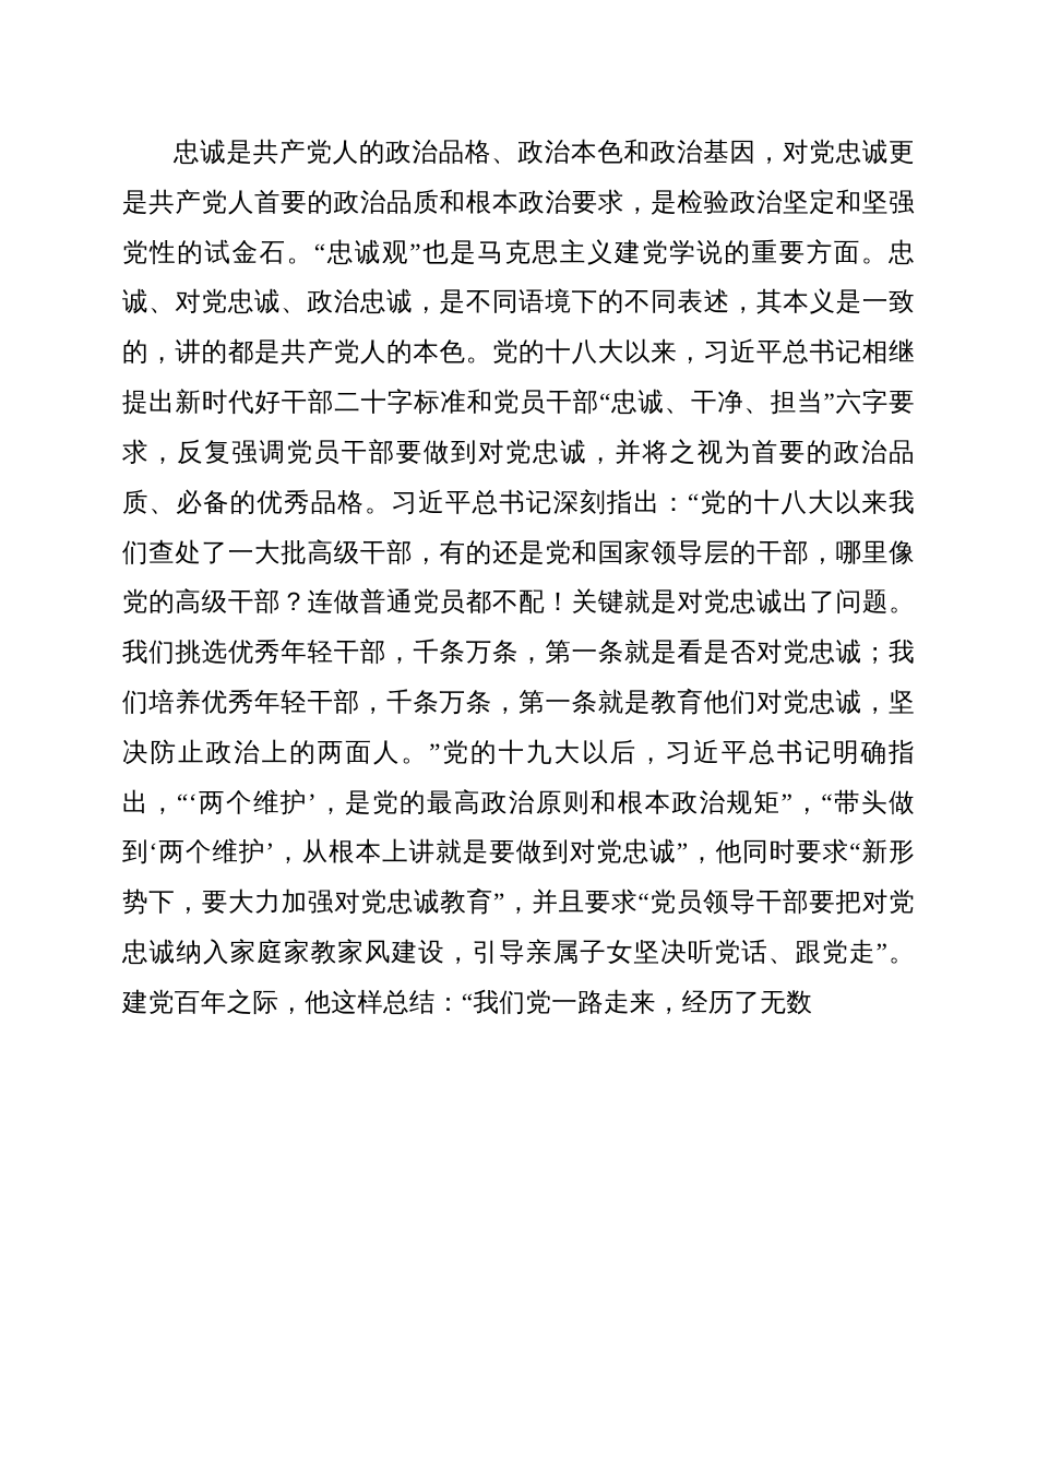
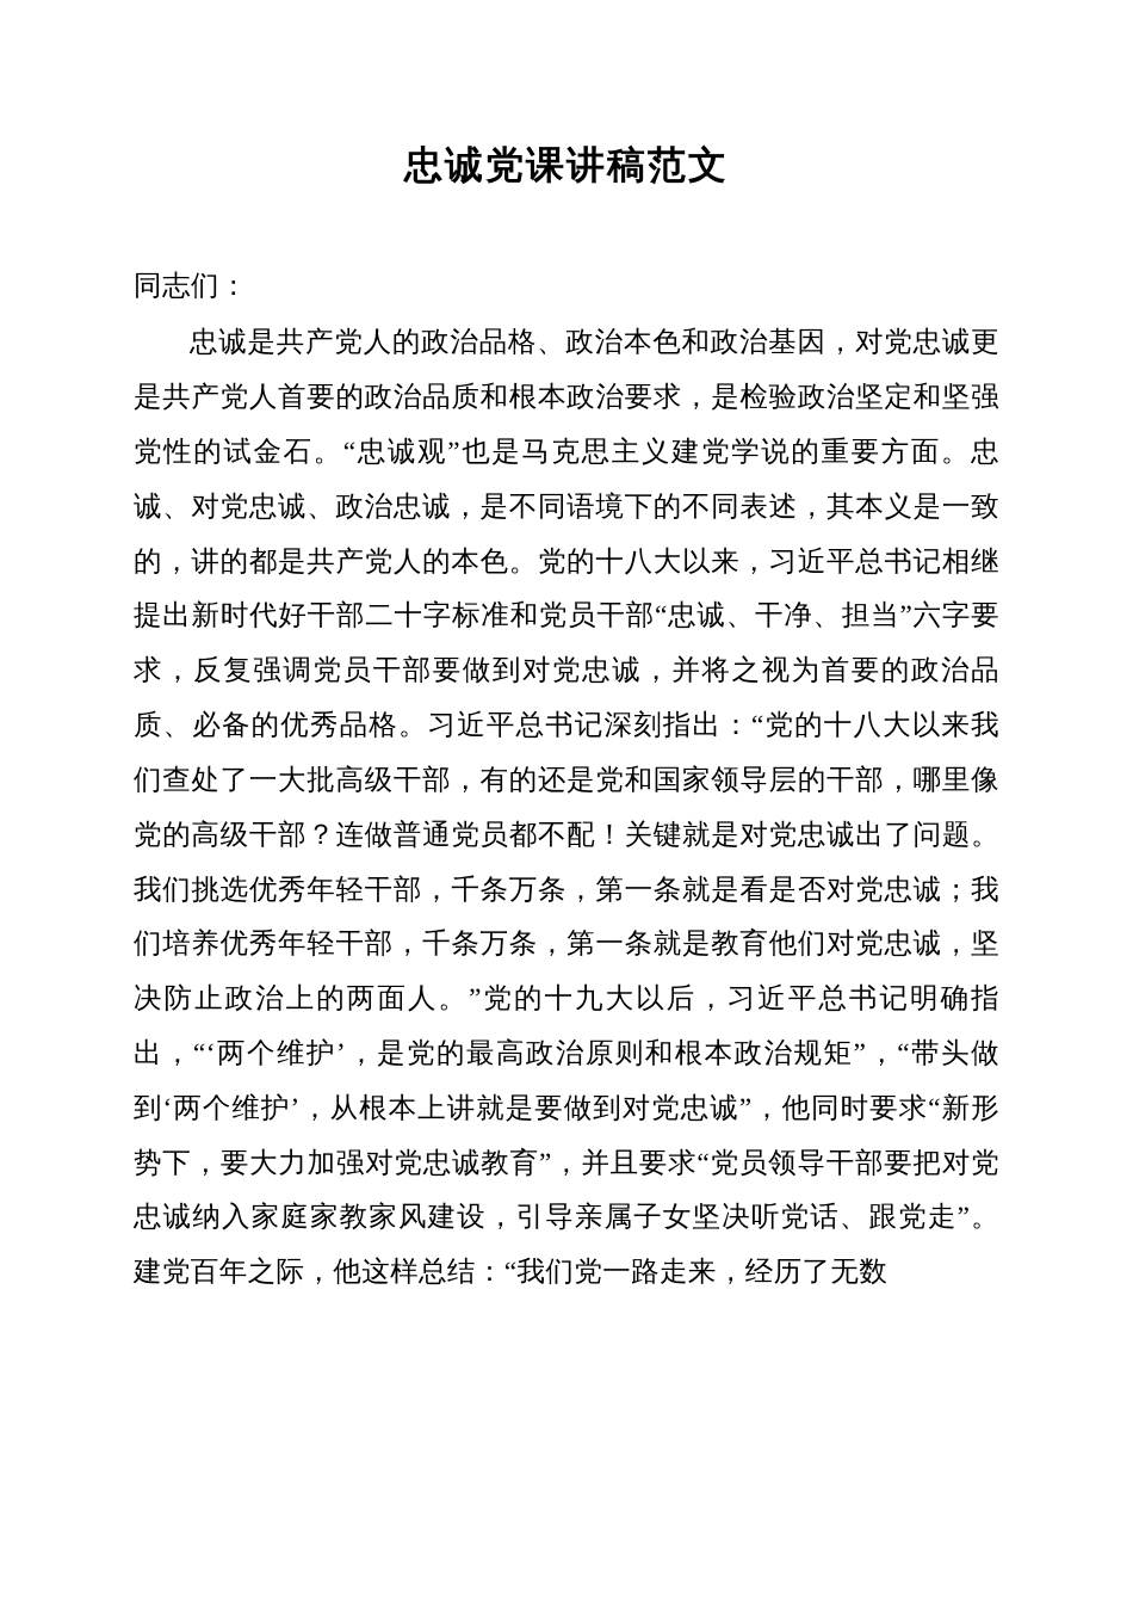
+ 忠诚党课讲稿范文
+ 同志们：
  忠诚是共产党人的政治品格、政治本色和政治基因，对党忠诚更是共产党人首要的政治品质和根本政治要求，是检验政治坚定和坚强党性的试金石。“忠诚观”也是马克思主义建党学说的重要方面。忠诚、对党忠诚、政治忠诚，是不同语境下的不同表述，其本义是一致的，讲的都是共产党人的本色。党的十八大以来，习近平总书记相继提出新时代好干部二十字标准和党员干部“忠诚、干净、担当”六字要求，反复强调党员干部要做到对党忠诚，并将之视为首要的政治品质、必备的优秀品格。习近平总书记深刻指出：“党的十八大以来我们查处了一大批高级干部，有的还是党和国家领导层的干部，哪里像党的高级干部？连做普通党员都不配！关键就是对党忠诚出了问题。我们挑选优秀年轻干部，千条万条，第一条就是看是否对党忠诚；我们培养优秀年轻干部，千条万条，第一条就是教育他们对党忠诚，坚决防止政治上的两面人。”党的十九大以后，习近平总书记明确指出，“‘两个维护’，是党的最高政治原则和根本政治规矩”，“带头做到‘两个维护’，从根本上讲就是要做到对党忠诚”，他同时要求“新形势下，要大力加强对党忠诚教育”，并且要求“党员领导干部要把对党忠诚纳入家庭家教家风建设，引导亲属子女坚决听党话、跟党走”。建党百年之际，他这样总结：“我们党一路走来，经历了无数
